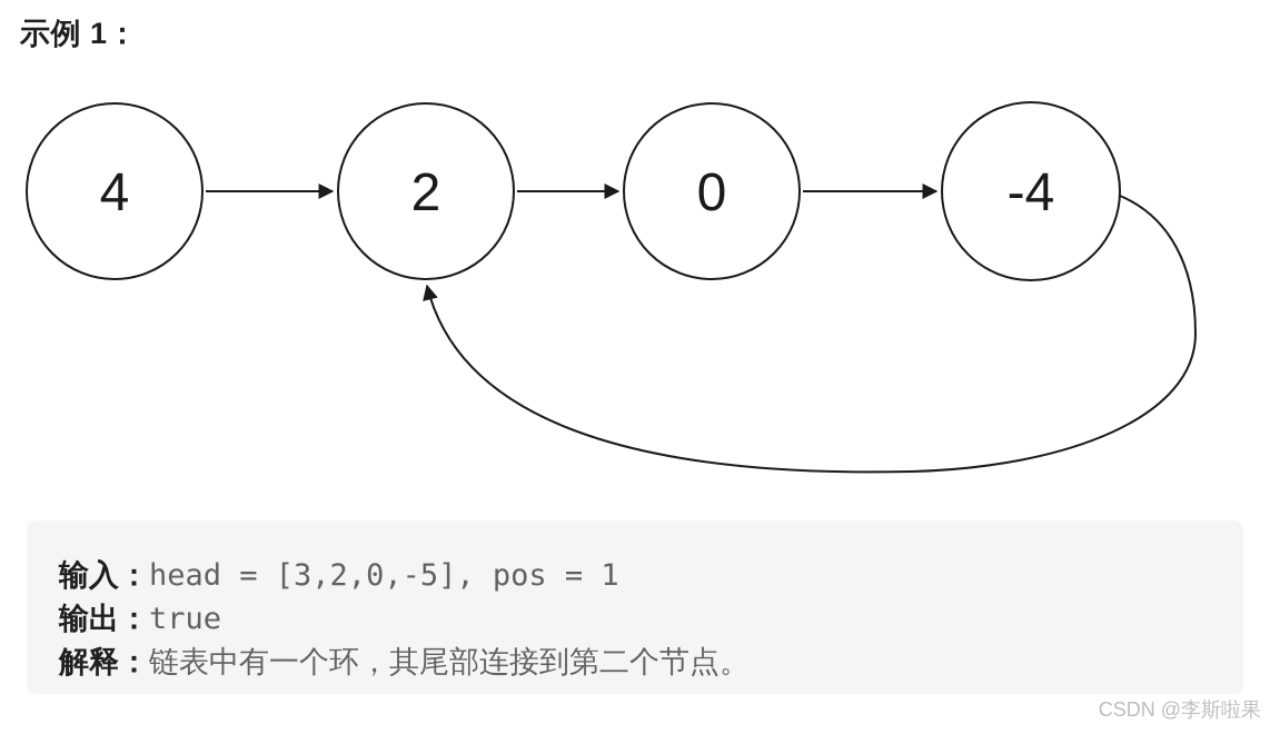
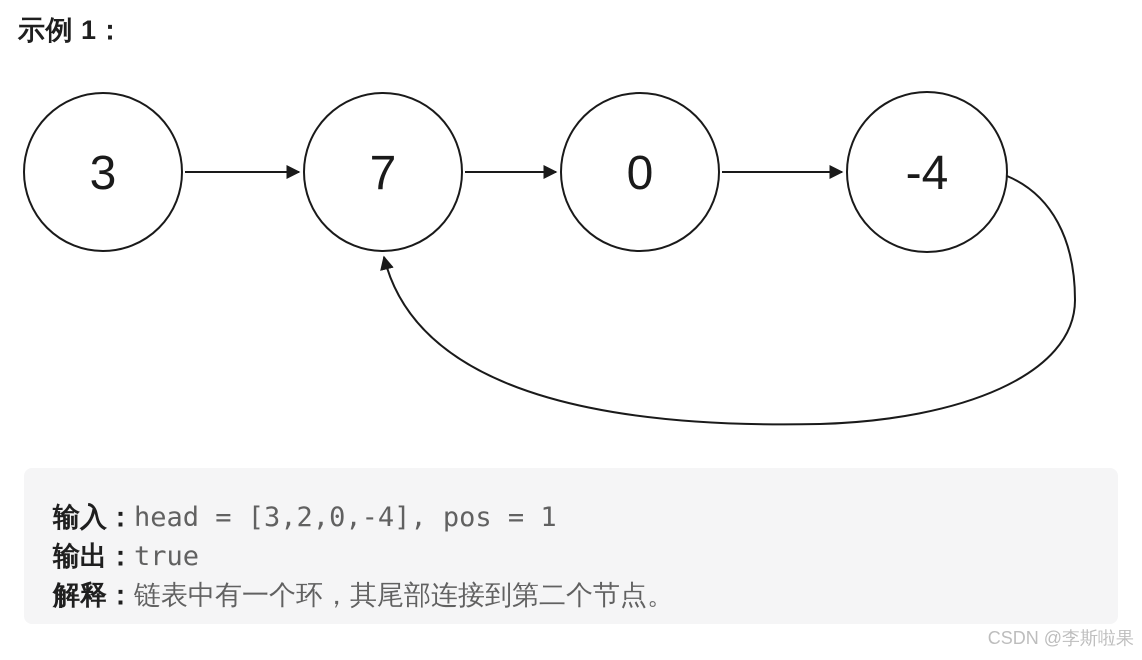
  示例 1：
- 4
+ 3
- 2
+ 7
  0
  -4
- 输入：head = [3,2,0,-5], pos = 1
+ 输入：head = [3,2,0,-4], pos = 1
  输出：true
  解释：链表中有一个环，其尾部连接到第二个节点。
  CSDN @李斯啦果
